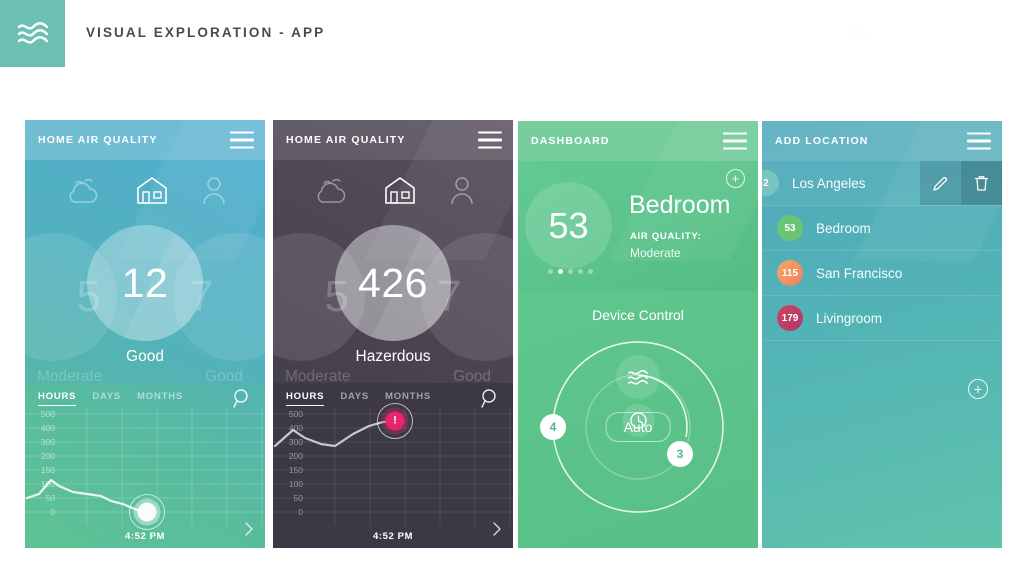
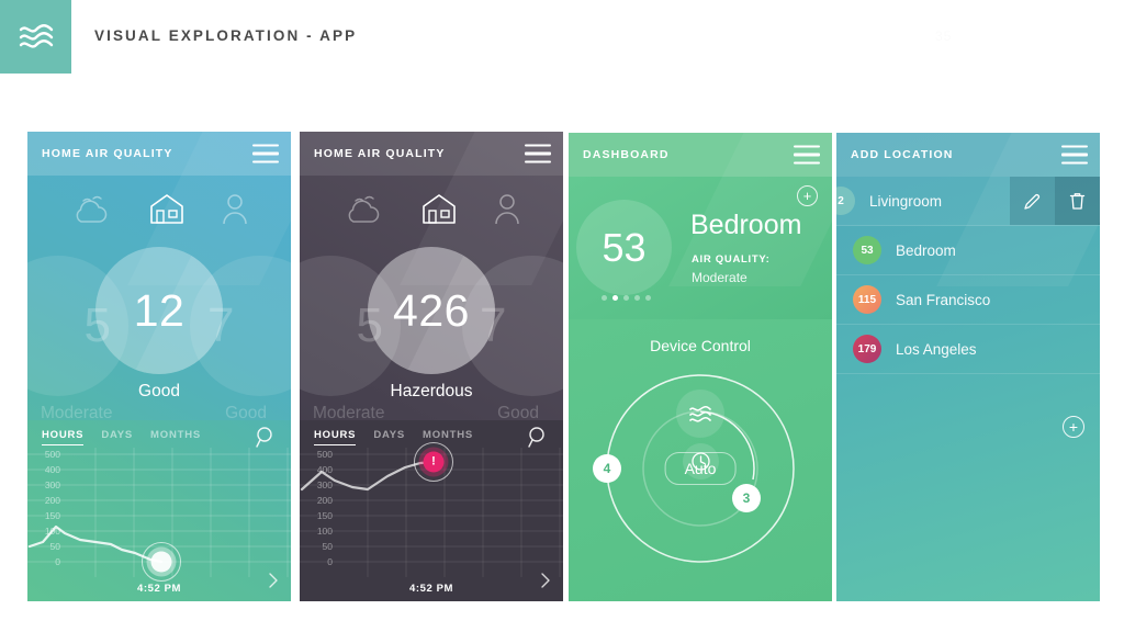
  VISUAL EXPLORATION - APP
  HOME AIR QUALITY
  5
  7
  12
  Good
  Moderate
  Good
  HOURS
  DAYS
  MONTHS
  4:52 PM
  HOME AIR QUALITY
  5
  7
  426
  Hazerdous
  Moderate
  Good
  HOURS
  DAYS
  MONTHS
  !
  4:52 PM
  DASHBOARD
  +
  53
  Bedroom
  AIR QUALITY:
  Moderate
  Device Control
  Auto
  4
  3
  ADD LOCATION
  2
- Los Angeles
+ Livingroom
  53
  Bedroom
  115
  San Francisco
  179
- Livingroom
+ Los Angeles
  +
